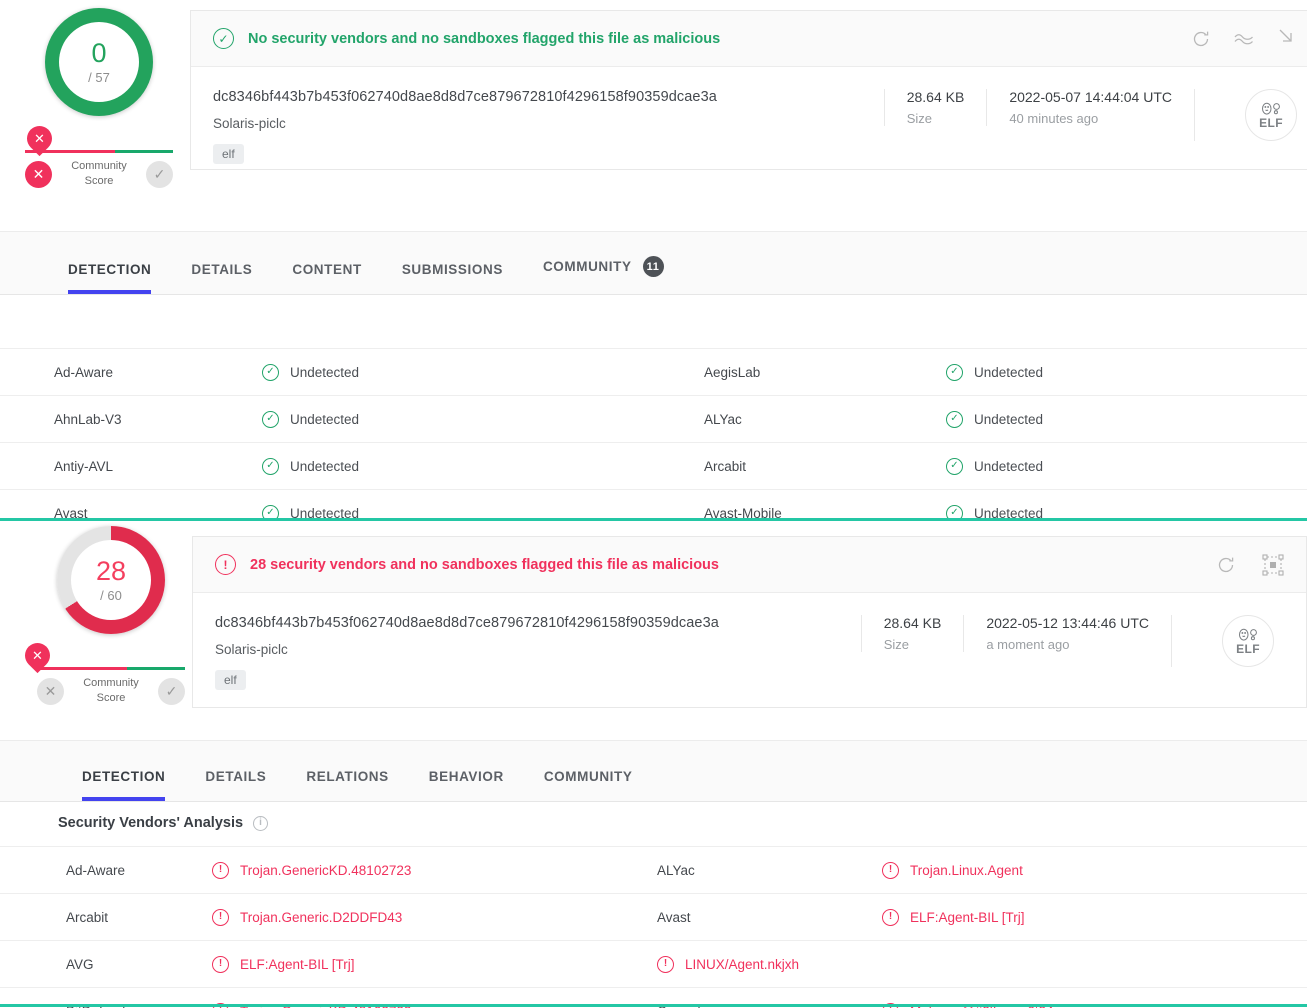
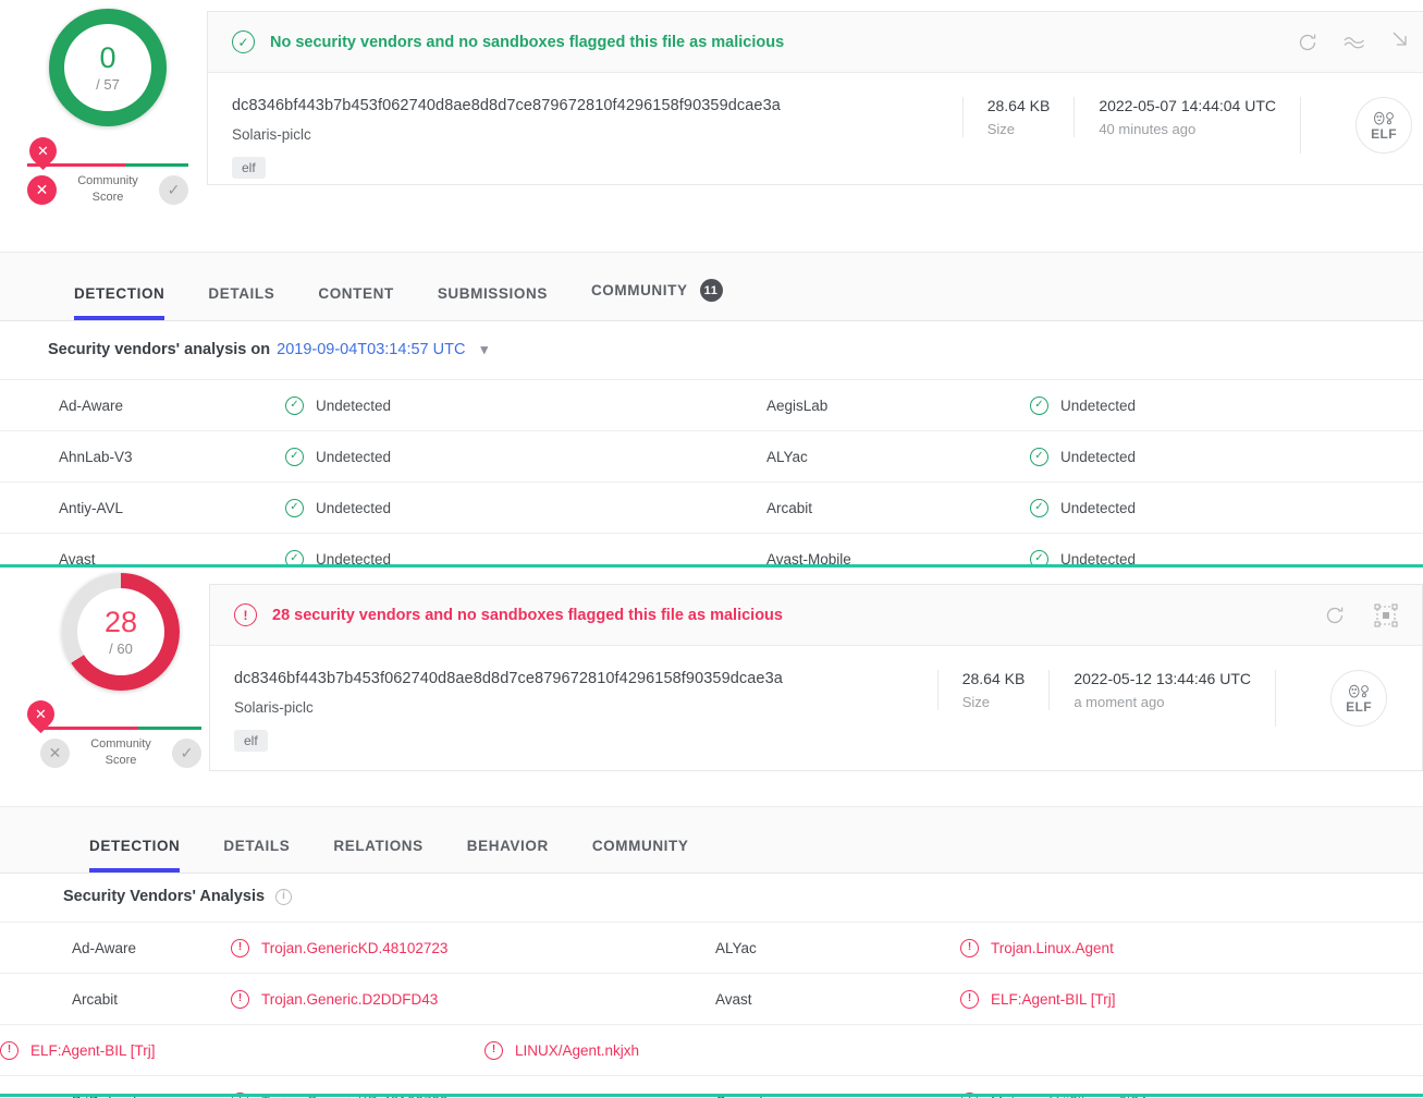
  0
  / 57
  ✕
  Community
  Score
  ✓
  ✓
  No security vendors and no sandboxes flagged this file as malicious
  dc8346bf443b7b453f062740d8ae8d8d7ce879672810f4296158f90359dcae3a
  Solaris-piclc
  elf
  28.64 KB
  Size
  2022-05-07 14:44:04 UTC
  40 minutes ago
  ELF
  DETECTION
  DETAILS
  CONTENT
  SUBMISSIONS
  COMMUNITY
  11
+ Security vendors' analysis on
+ 2019-09-04T03:14:57 UTC
+ ▾
  Ad-Aware
  ✓
  Undetected
  AegisLab
  ✓
  Undetected
  AhnLab-V3
  ✓
  Undetected
  ALYac
  ✓
  Undetected
  Antiy-AVL
  ✓
  Undetected
  Arcabit
  ✓
  Undetected
  Avast
  ✓
  Undetected
  Avast-Mobile
  ✓
  Undetected
  28
  / 60
  ✕
  Community
  Score
  ✓
  !
  28 security vendors and no sandboxes flagged this file as malicious
  dc8346bf443b7b453f062740d8ae8d8d7ce879672810f4296158f90359dcae3a
  Solaris-piclc
  elf
  28.64 KB
  Size
  2022-05-12 13:44:46 UTC
  a moment ago
  ELF
  DETECTION
  DETAILS
  RELATIONS
  BEHAVIOR
  COMMUNITY
  Security Vendors' Analysis
  i
  Ad-Aware
  !
  Trojan.GenericKD.48102723
  ALYac
  !
  Trojan.Linux.Agent
  Arcabit
  !
  Trojan.Generic.D2DDFD43
  Avast
  !
  ELF:Agent-BIL [Trj]
- AVG
  !
  ELF:Agent-BIL [Trj]
  !
  LINUX/Agent.nkjxh
